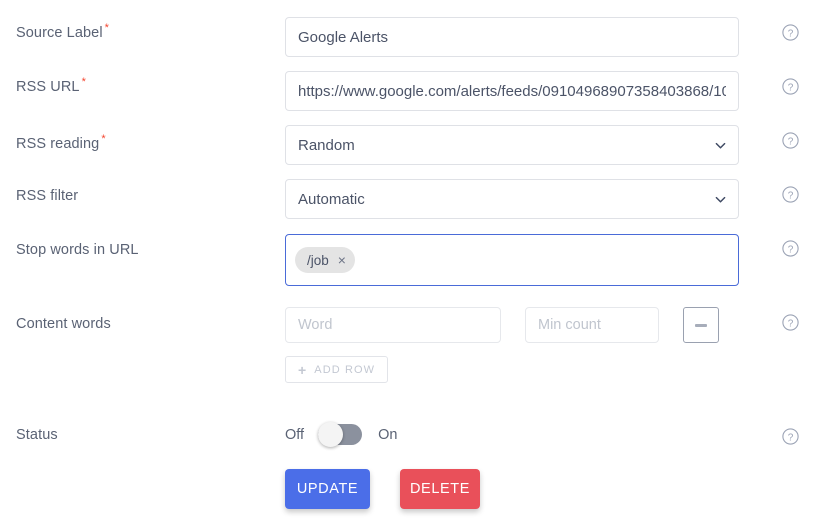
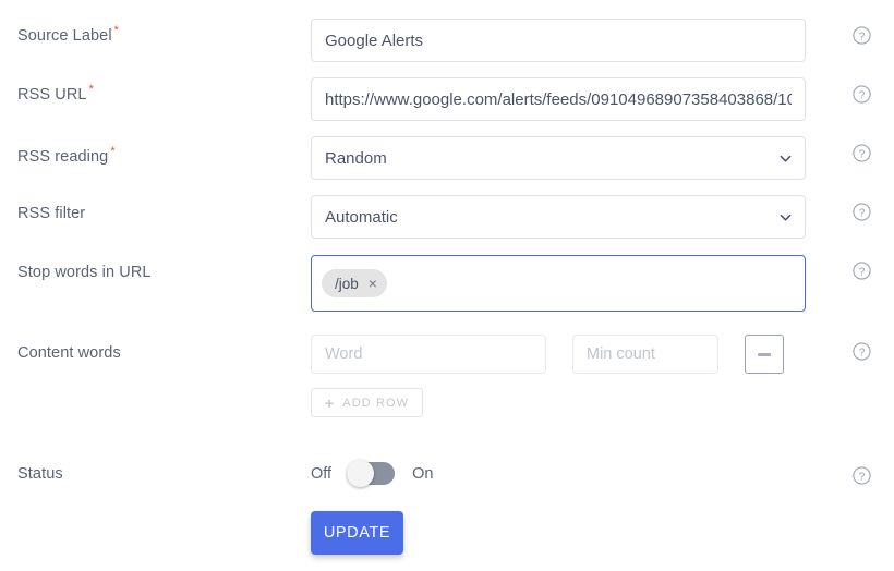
  Source Label *
  Google Alerts
  RSS URL *
  https://www.google.com/alerts/feeds/09104968907358403868/10
  RSS reading *
  Random
  RSS filter
  Automatic
  Stop words in URL
  /job
  ×
  Content words
  Word
  Min count
  +
  ADD ROW
  Status
  Off
  On
  UPDATE
- DELETE
  ?
  ?
  ?
  ?
  ?
  ?
  ?
